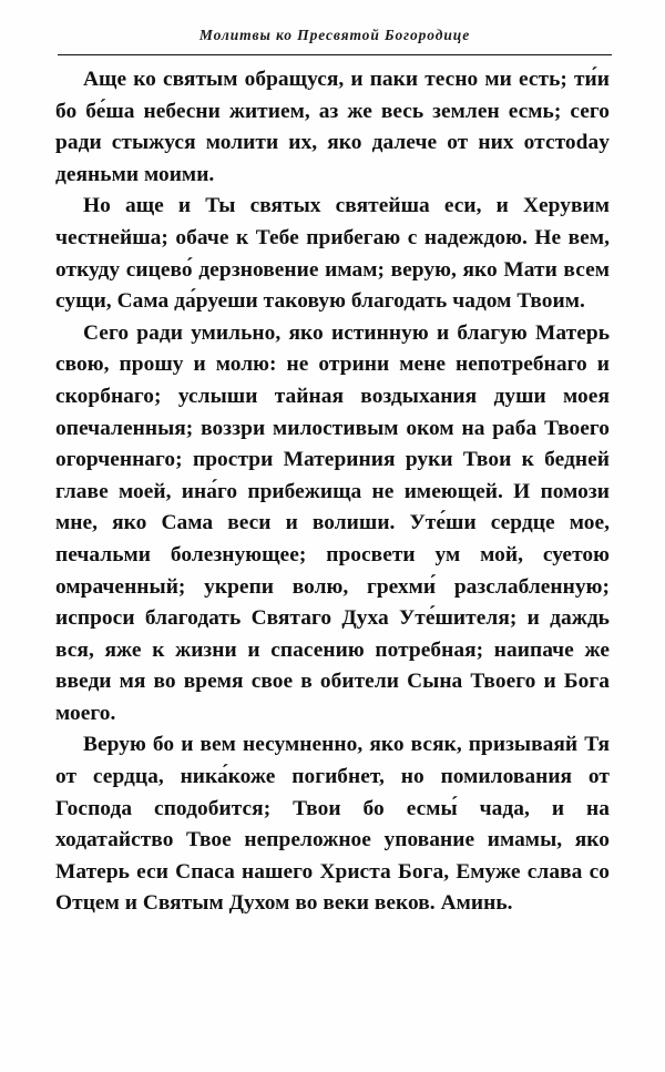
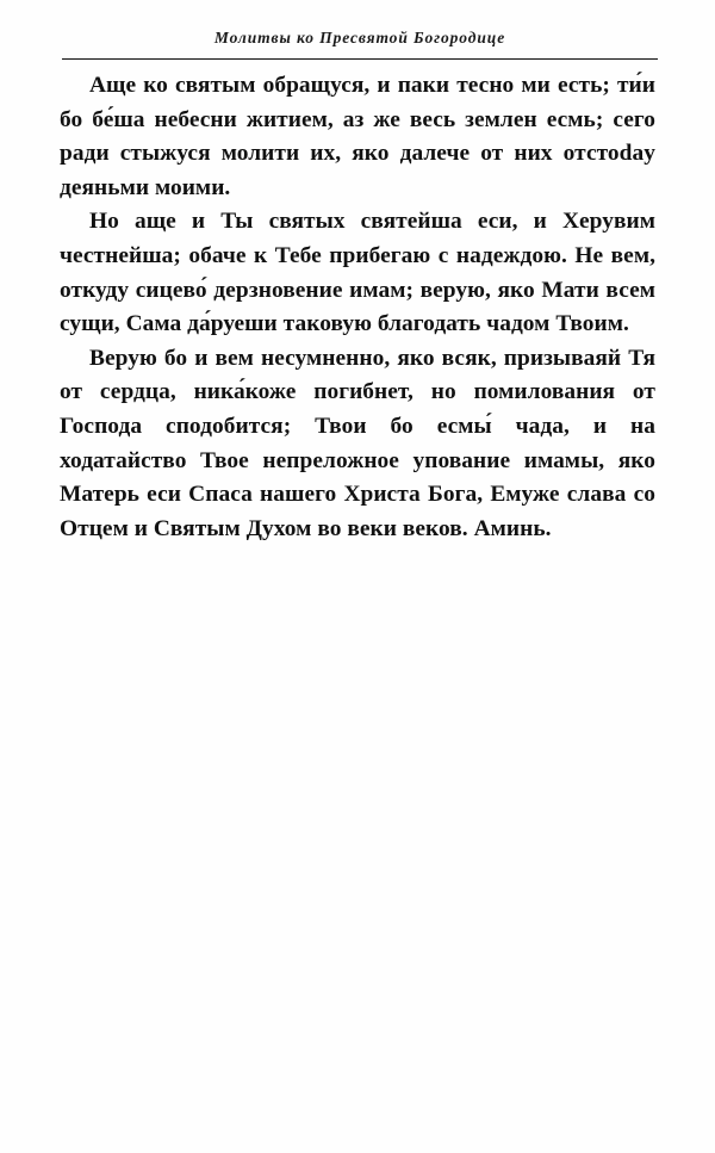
  Молитвы ко Пресвятой Богородице
  Аще ко святым обращуся, и паки тесно ми есть; ти́и бо бе́ша небесни житием, аз же весь землен есмь; сего ради стыжуся молити их, яко далече от них отстоday деяньми моими.
  Но аще и Ты святых святейша еси, и Херувим честнейша; обаче к Тебе прибегаю с надеждою. Не вем, откуду сицево́ дерзновение имам; верую, яко Мати всем сущи, Сама да́руеши таковую благодать чадом Твоим.
- Сего ради умильно, яко истинную и благую Матерь свою, прошу и молю: не отрини мене непотребнаго и скорбнаго; услыши тайная воздыхания души моея опечаленныя; воззри милостивым оком на раба Твоего огорченнаго; простри Материния руки Твои к бедней главе моей, ина́го прибежища не имеющей. И помози мне, яко Сама веси и волиши. Уте́ши сердце мое, печальми болезнующее; просвети ум мой, суетою омраченный; укрепи волю, грехми́ разслабленную; испроси благодать Святаго Духа Уте́шителя; и даждь вся, яже к жизни и спасению потребная; наипаче же введи мя во время свое в обители Сына Твоего и Бога моего.
  Верую бо и вем несумненно, яко всяк, призываяй Тя от сердца, ника́коже погибнет, но помилования от Господа сподобится; Твои бо есмы́ чада, и на ходатайство Твое непреложное упование имамы, яко Матерь еси Спаса нашего Христа Бога, Емуже слава со Отцем и Святым Духом во веки веков. Аминь.
